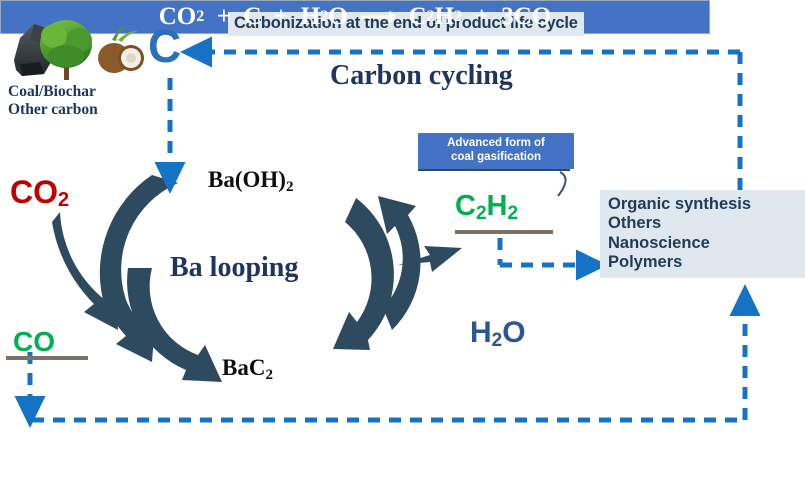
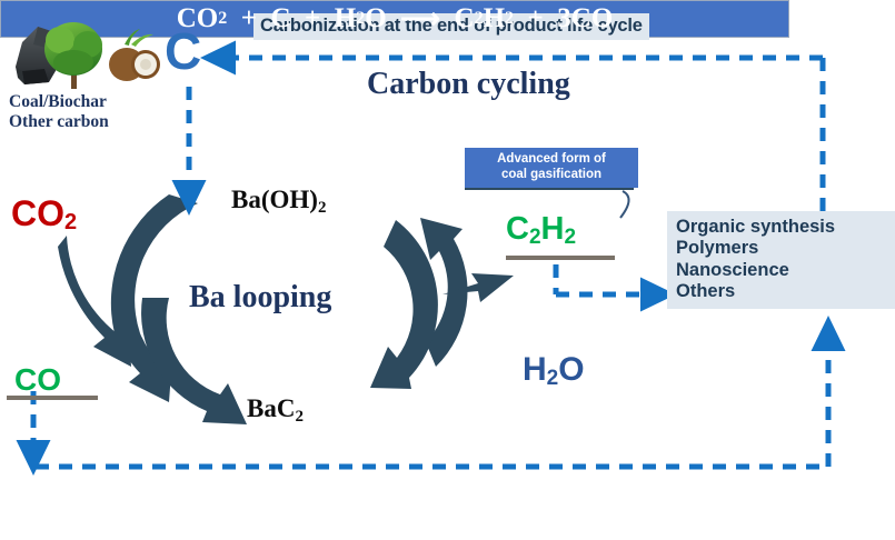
  Carbonization at the end of product life cycle
  Carbon cycling
  C
  Coal/Biochar
  Other carbon
  CO2
  CO
  Ba(OH)2
  BaC2
  Ba looping
  H2O
  Advanced form of
  coal gasification
  C2H2
  Organic synthesis
- Others
+ Polymers
  Nanoscience
- Polymers
+ Others
  CO
  2
  + C + H
  2
  O
  ⟶
  C
  2
  H
  2
  + 3CO
